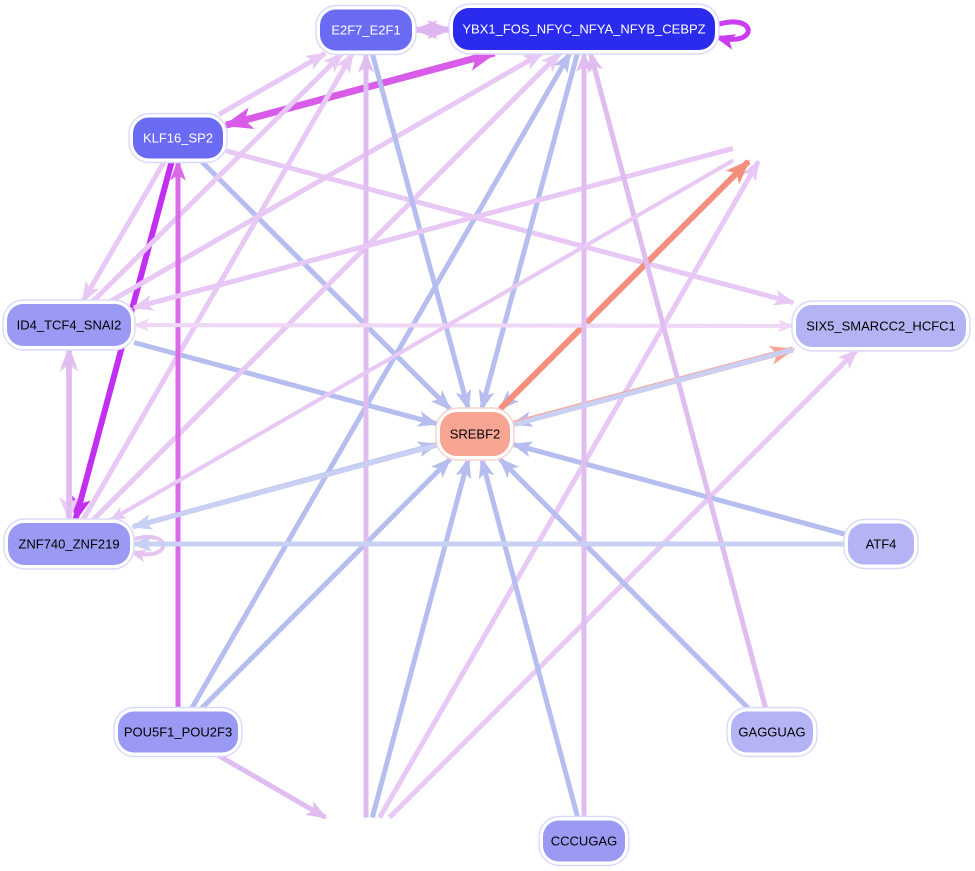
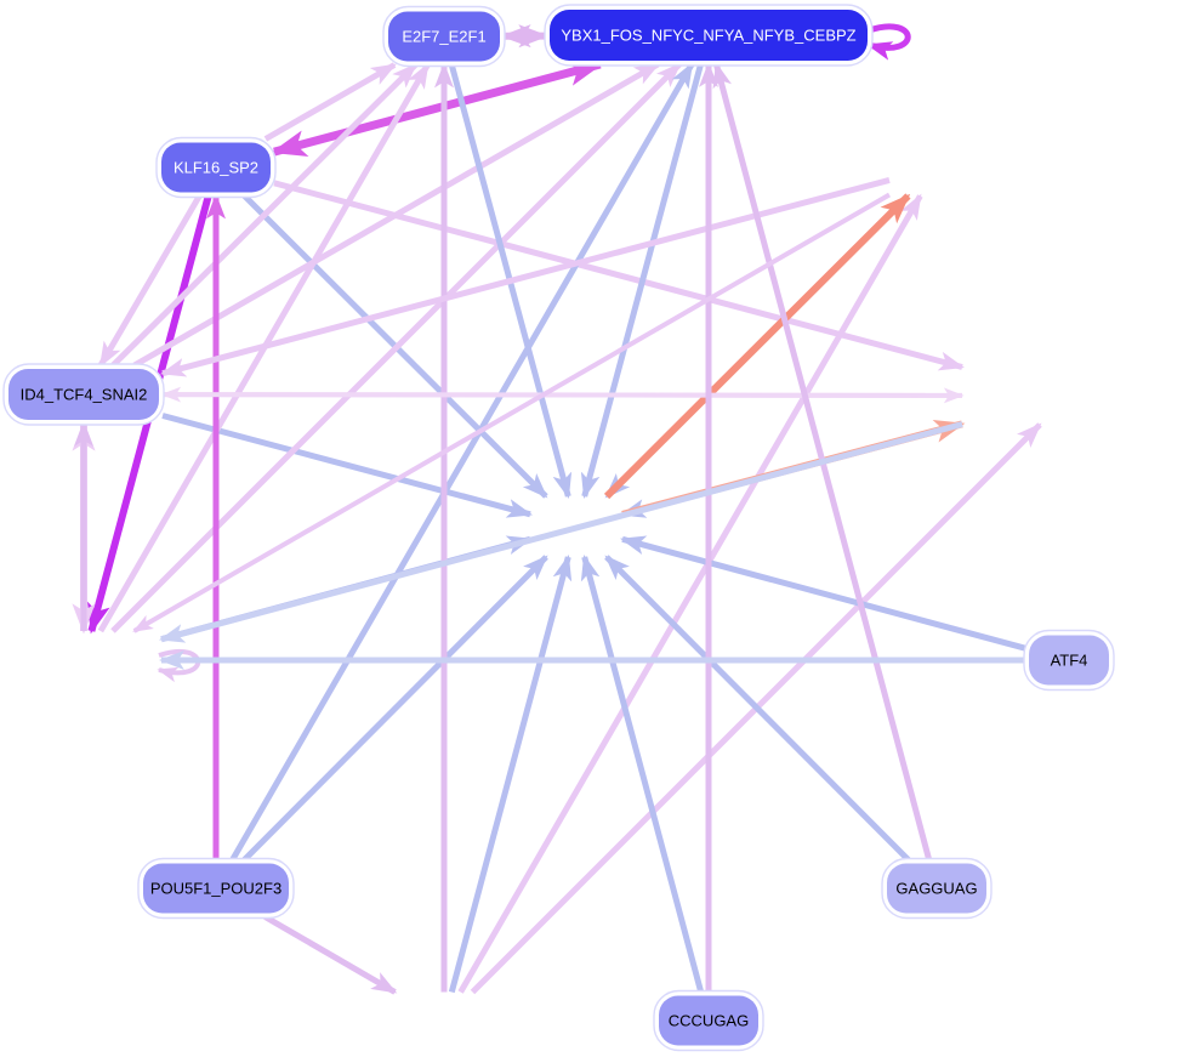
  E2F7_E2F1
  YBX1_FOS_NFYC_NFYA_NFYB_CEBPZ
  KLF16_SP2
  ID4_TCF4_SNAI2
- SIX5_SMARCC2_HCFC1
- SREBF2
- ZNF740_ZNF219
  ATF4
  POU5F1_POU2F3
  GAGGUAG
  CCCUGAG
